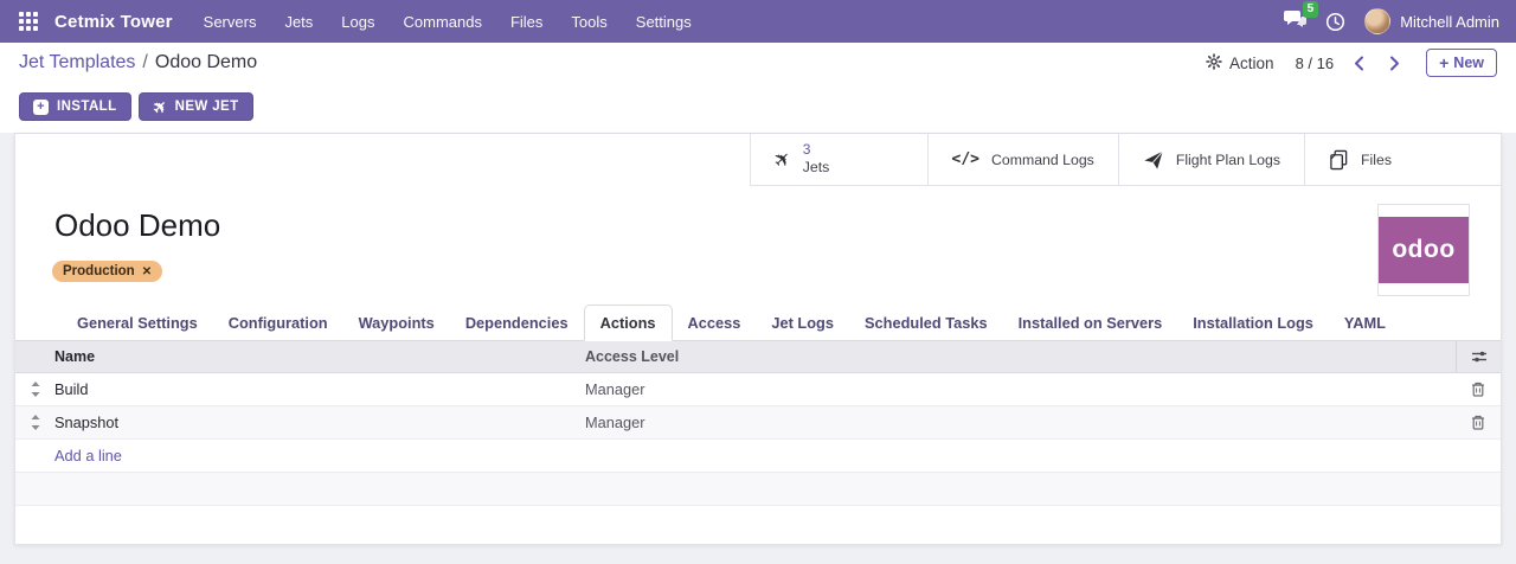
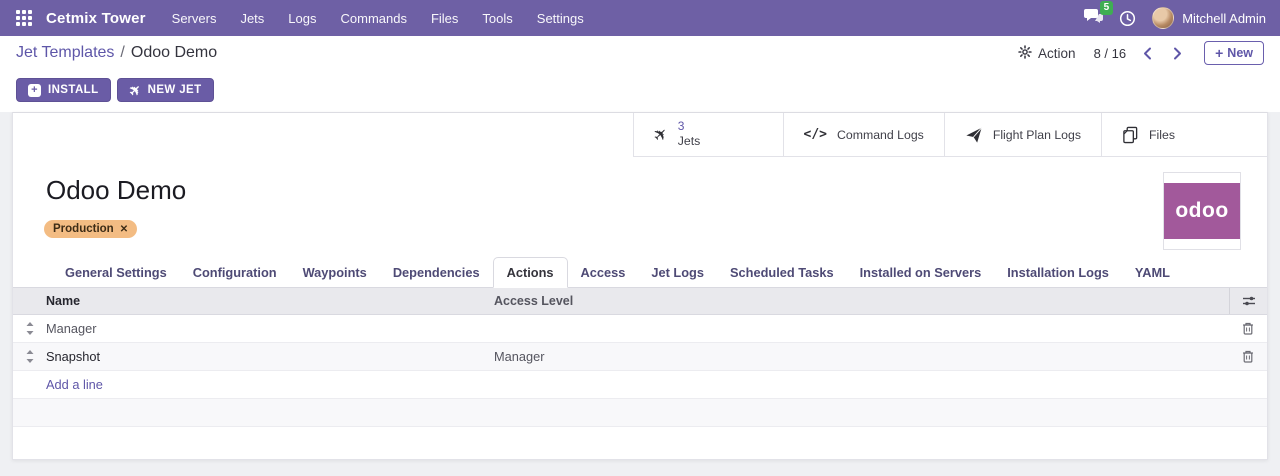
  Cetmix Tower
  Servers
  Jets
  Logs
  Commands
  Files
  Tools
  Settings
  5
  Mitchell Admin
  Jet Templates
  /
  Odoo Demo
  Action
  8 / 16
  +
  New
  +
  INSTALL
  NEW JET
  3
  Jets
  </>
  Command Logs
  Flight Plan Logs
  Files
  Odoo Demo
  Production
  ✕
  odoo
  General Settings
  Configuration
  Waypoints
  Dependencies
  Actions
  Access
  Jet Logs
  Scheduled Tasks
  Installed on Servers
  Installation Logs
  YAML
  Name
  Access Level
- Build
  Manager
  Snapshot
  Manager
  Add a line
